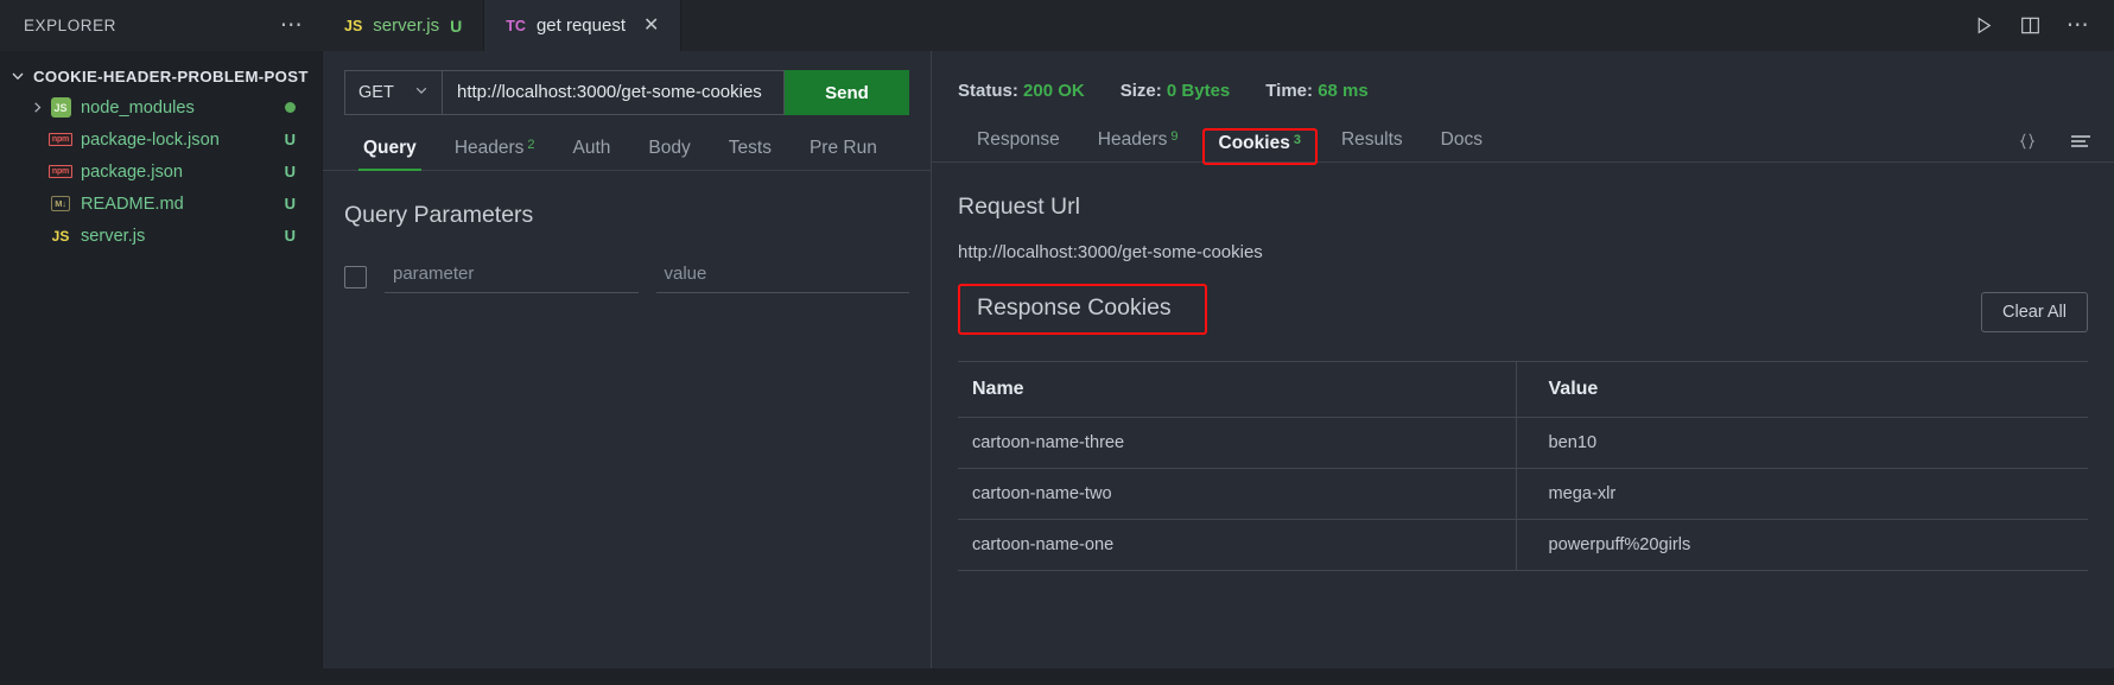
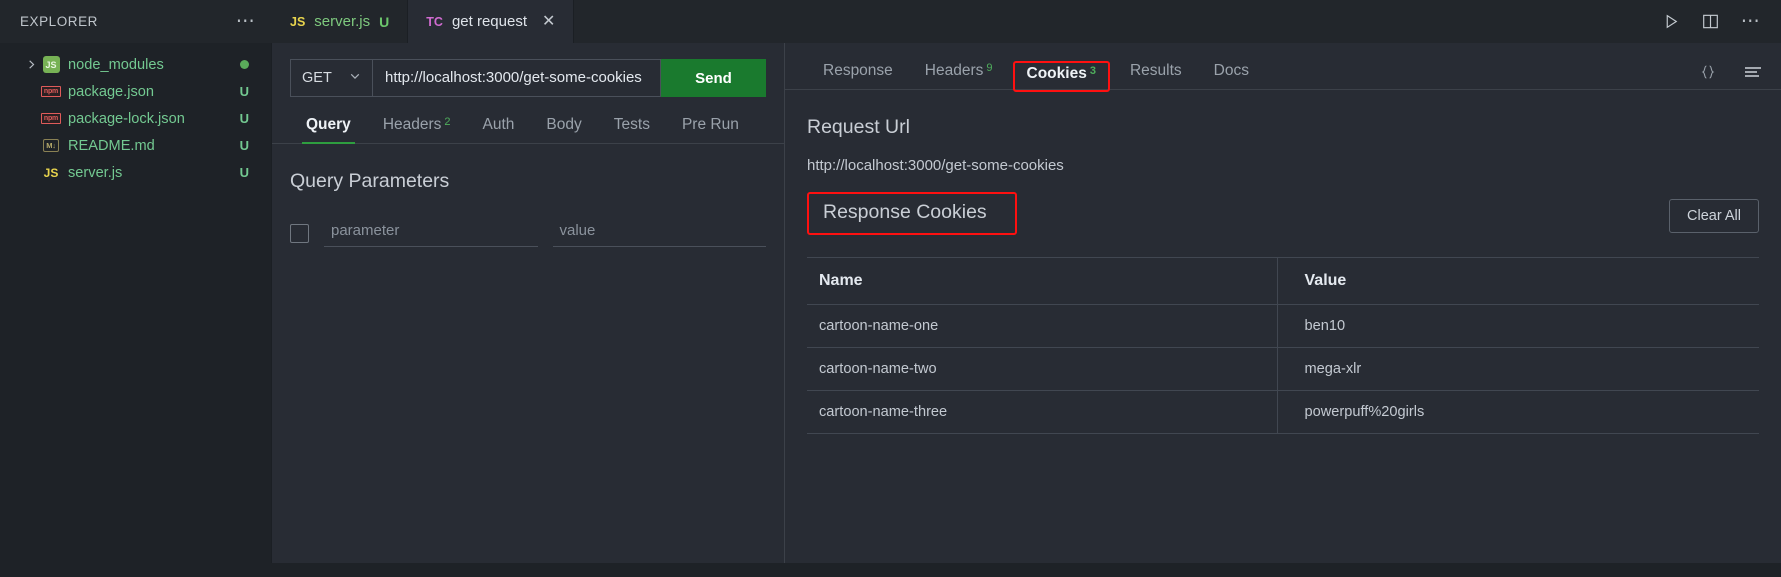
  EXPLORER
  ⋯
  JS
  server.js
  U
  TC
  get request
  ✕
  ⋯
- COOKIE-HEADER-PROBLEM-POST
  JS
  node_modules
- package-lock.json
+ package.json
  U
- package.json
+ package-lock.json
  U
  M↓
  README.md
  U
  JS
  server.js
  U
  GET
  http://localhost:3000/get-some-cookies
  Send
  Query
  Headers
  2
  Auth
  Body
  Tests
  Pre Run
  Query Parameters
  parameter
  value
- Status: 200 OK
- Size: 0 Bytes
- Time: 68 ms
  Response
  Headers
  9
  Cookies
  3
  Results
  Docs
  Request Url
  http://localhost:3000/get-some-cookies
  Response Cookies
  Clear All
  Name	Value
- cartoon-name-three	ben10
+ cartoon-name-one	ben10
  cartoon-name-two	mega-xlr
- cartoon-name-one	powerpuff%20girls
+ cartoon-name-three	powerpuff%20girls
